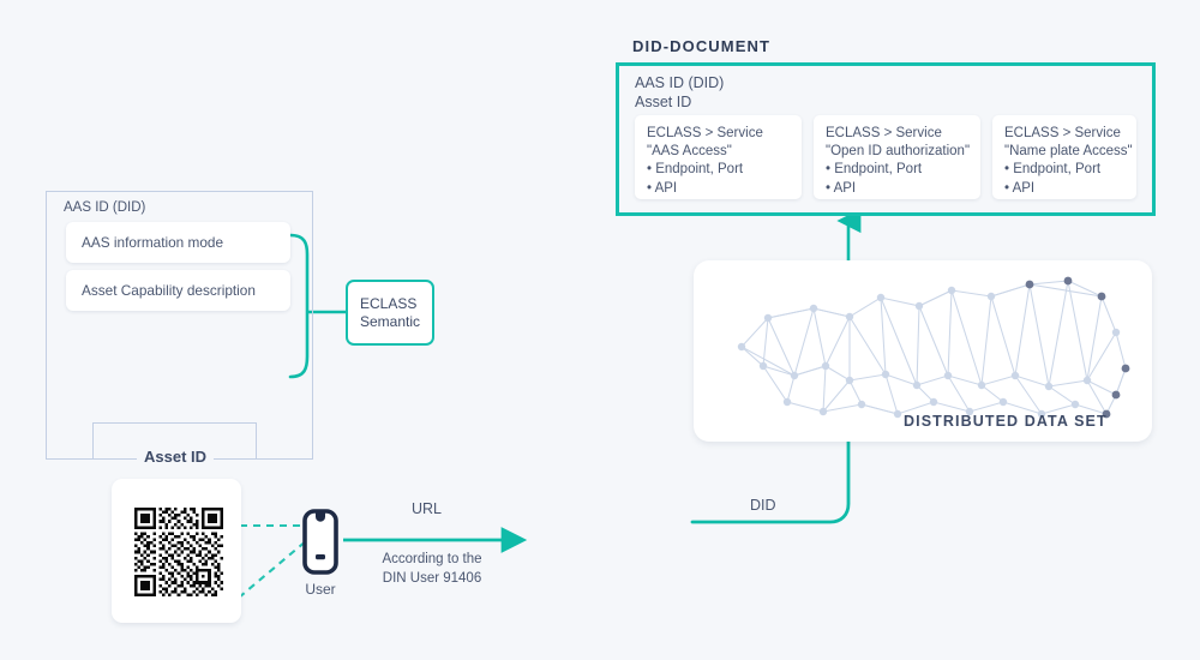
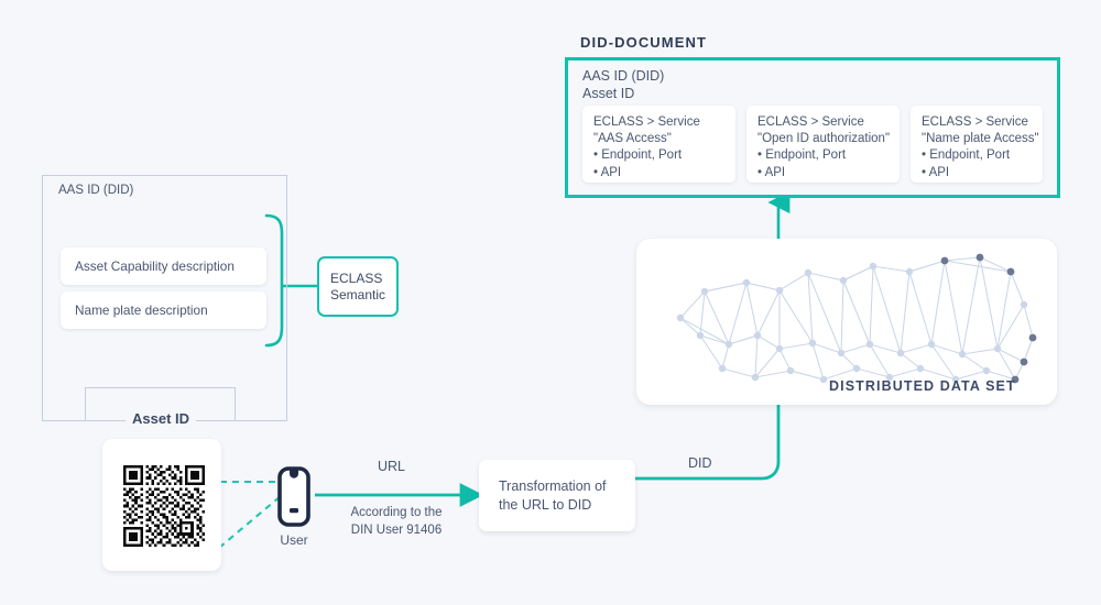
  DID-DOCUMENT
  AAS ID (DID)
  Asset ID
  ECLASS > Service
  "AAS Access"
  • Endpoint, Port
  • API
  ECLASS > Service
  "Open ID authorization"
  • Endpoint, Port
  • API
  ECLASS > Service
  "Name plate Access"
  • Endpoint, Port
  • API
  AAS ID (DID)
- AAS information mode
  Asset Capability description
+ Name plate description
  Asset ID
  ECLASS
  Semantic
  User
  URL
  According to the DIN User 91406
  DID
+ Transformation of
+ the URL to DID
  DISTRIBUTED DATA SET
